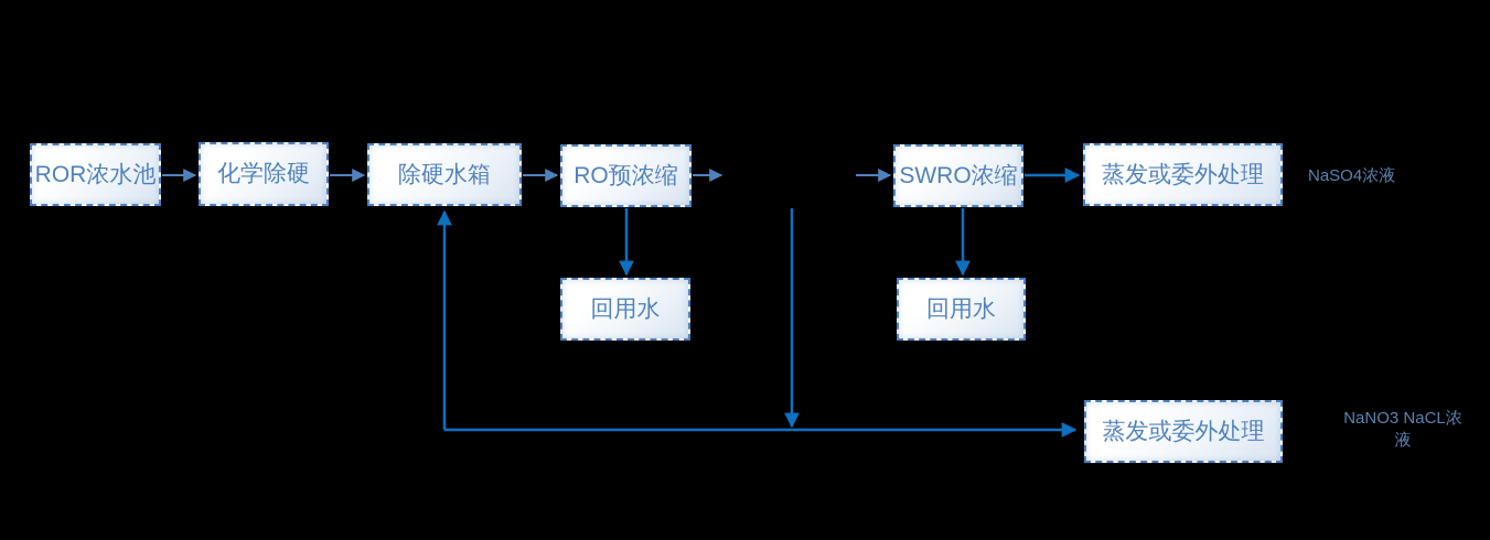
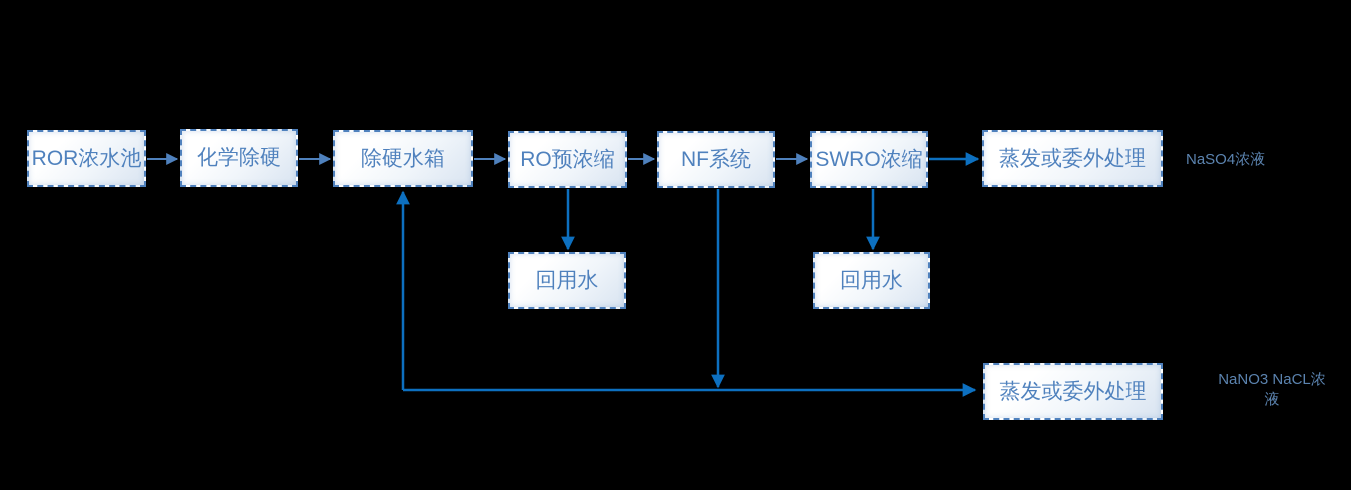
  ROR浓水池
  化学除硬
  除硬水箱
  RO预浓缩
+ NF系统
  SWRO浓缩
  蒸发或委外处理
  回用水
  回用水
  蒸发或委外处理
  NaSO4浓液
  NaNO3 NaCL浓液
